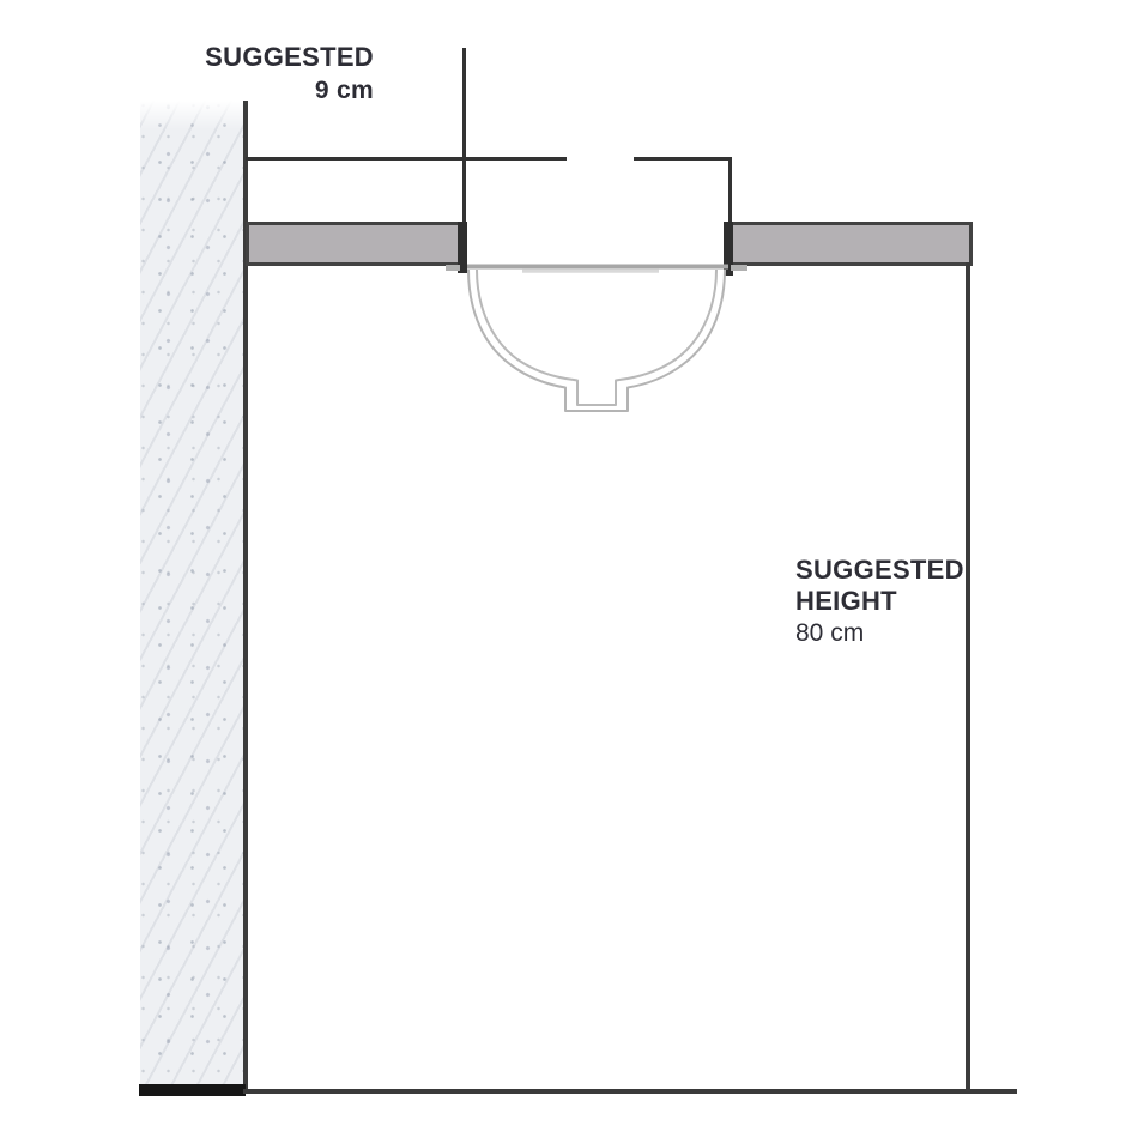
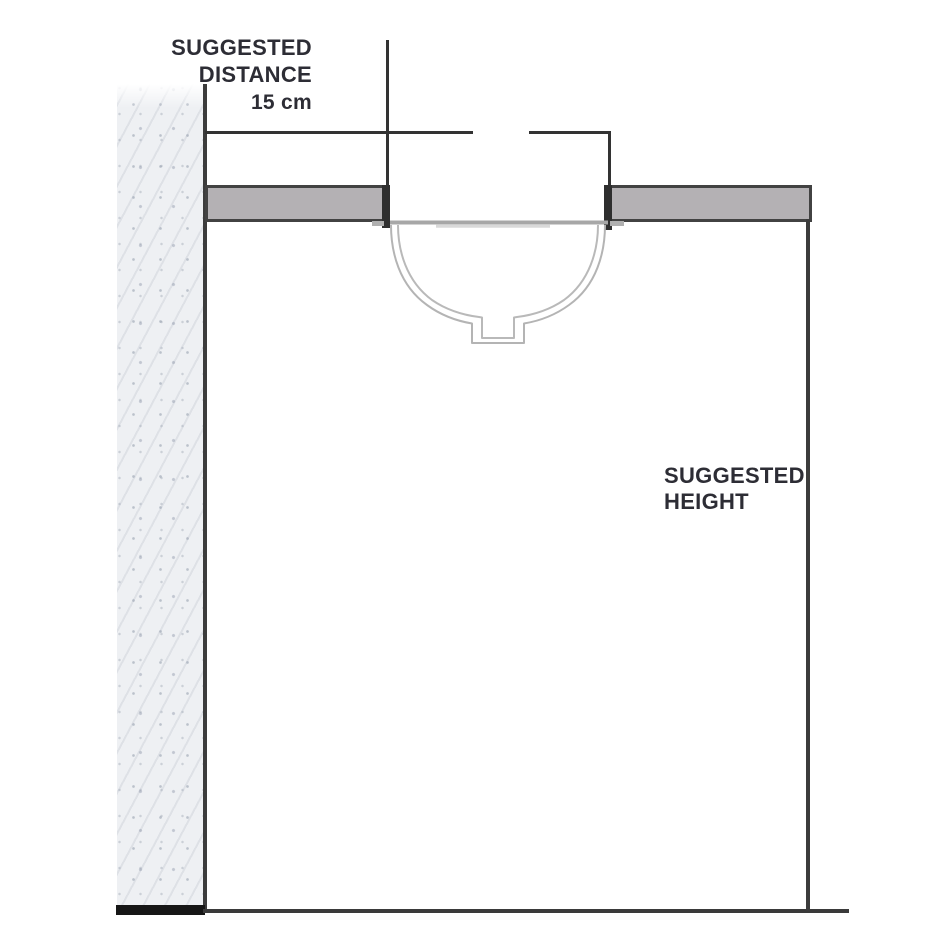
  SUGGESTED
+ DISTANCE
- 9 cm
+ 15 cm
  SUGGESTED
  HEIGHT
- 80 cm
